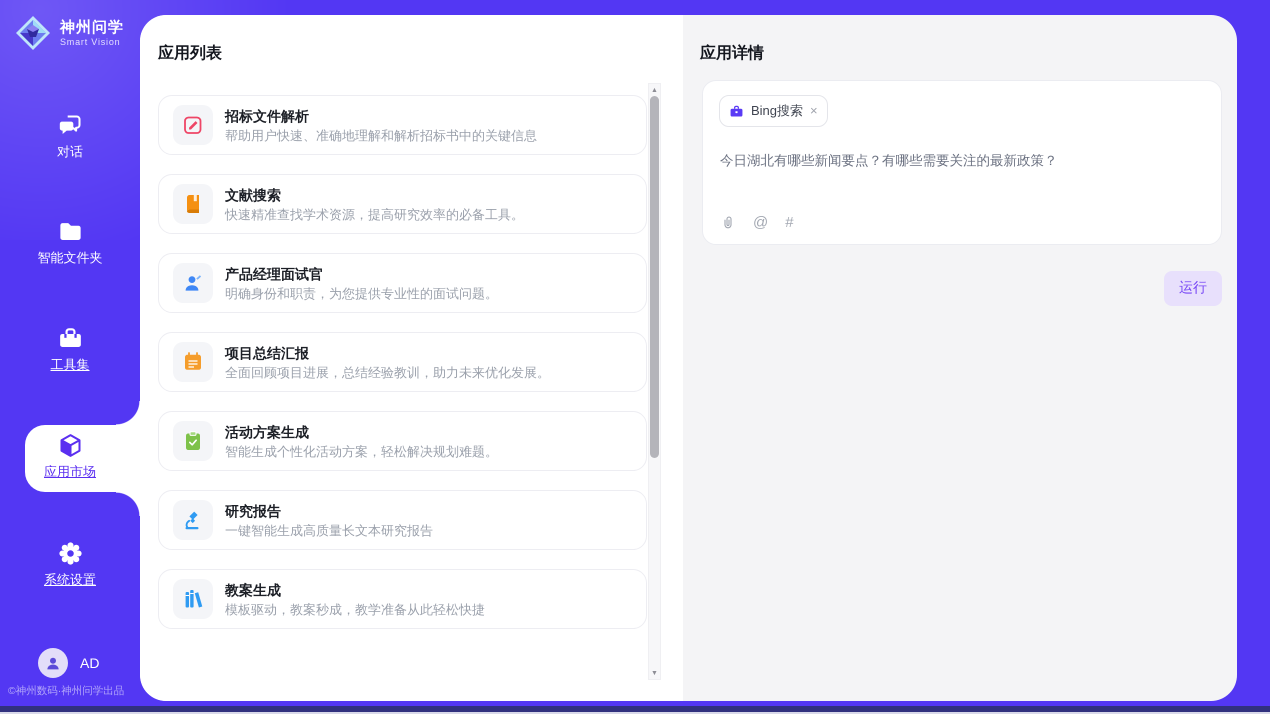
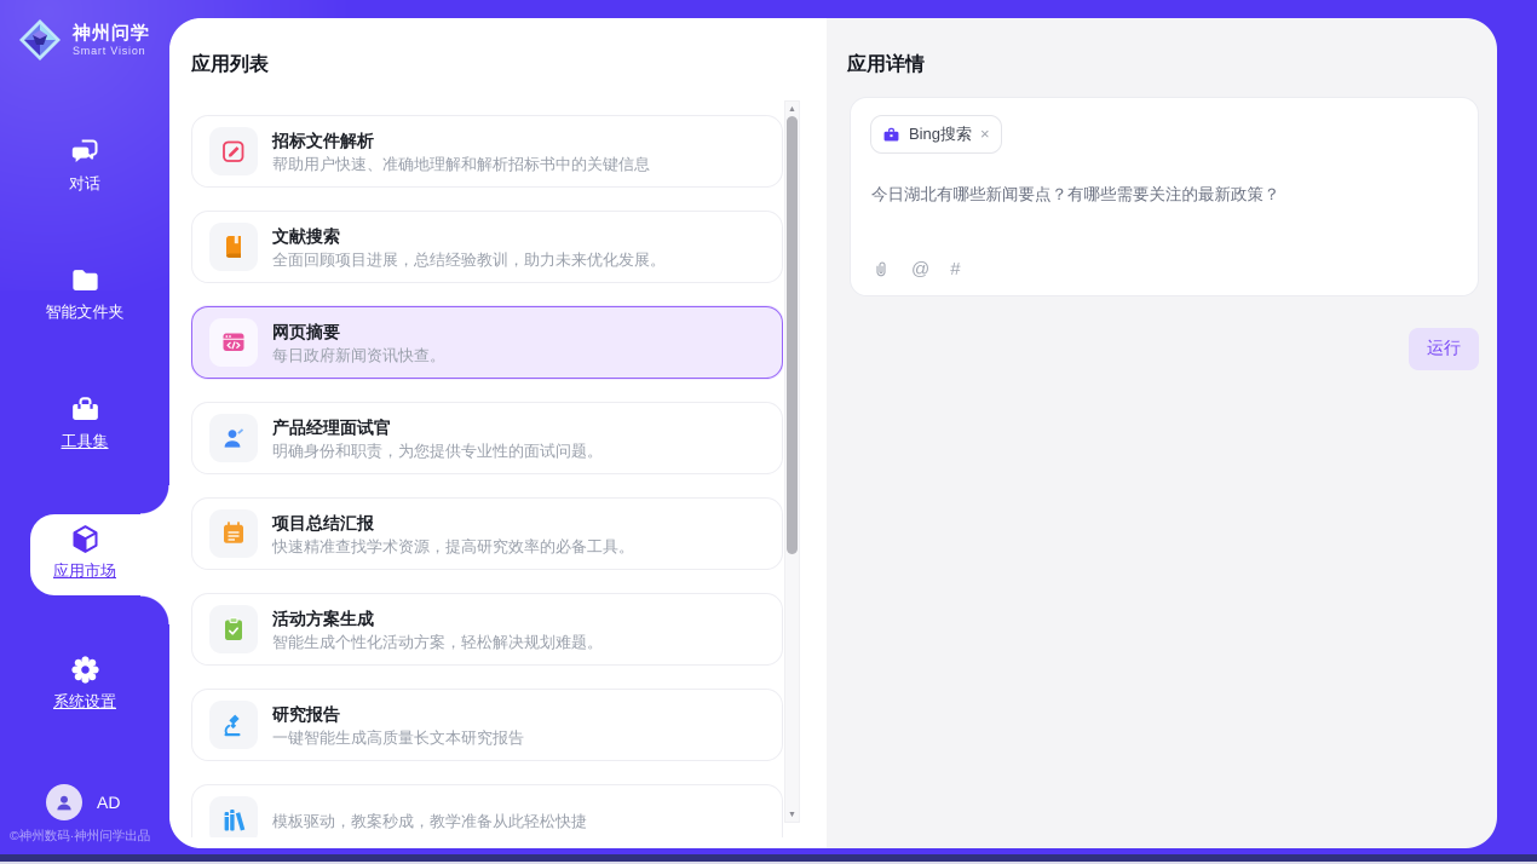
  应用列表
  招标文件解析
  帮助用户快速、准确地理解和解析招标书中的关键信息
  文献搜索
- 快速精准查找学术资源，提高研究效率的必备工具。
+ 全面回顾项目进展，总结经验教训，助力未来优化发展。
+ 网页摘要
+ 每日政府新闻资讯快查。
  产品经理面试官
  明确身份和职责，为您提供专业性的面试问题。
  项目总结汇报
- 全面回顾项目进展，总结经验教训，助力未来优化发展。
+ 快速精准查找学术资源，提高研究效率的必备工具。
  活动方案生成
  智能生成个性化活动方案，轻松解决规划难题。
  研究报告
  一键智能生成高质量长文本研究报告
- 教案生成
  模板驱动，教案秒成，教学准备从此轻松快捷
  应用详情
  Bing搜索
  ×
  今日湖北有哪些新闻要点？有哪些需要关注的最新政策？
  @
  #
  运行
  神州问学
  Smart Vision
  对话
  智能文件夹
  工具集
  应用市场
  系统设置
  AD
  ©神州数码·神州问学出品
